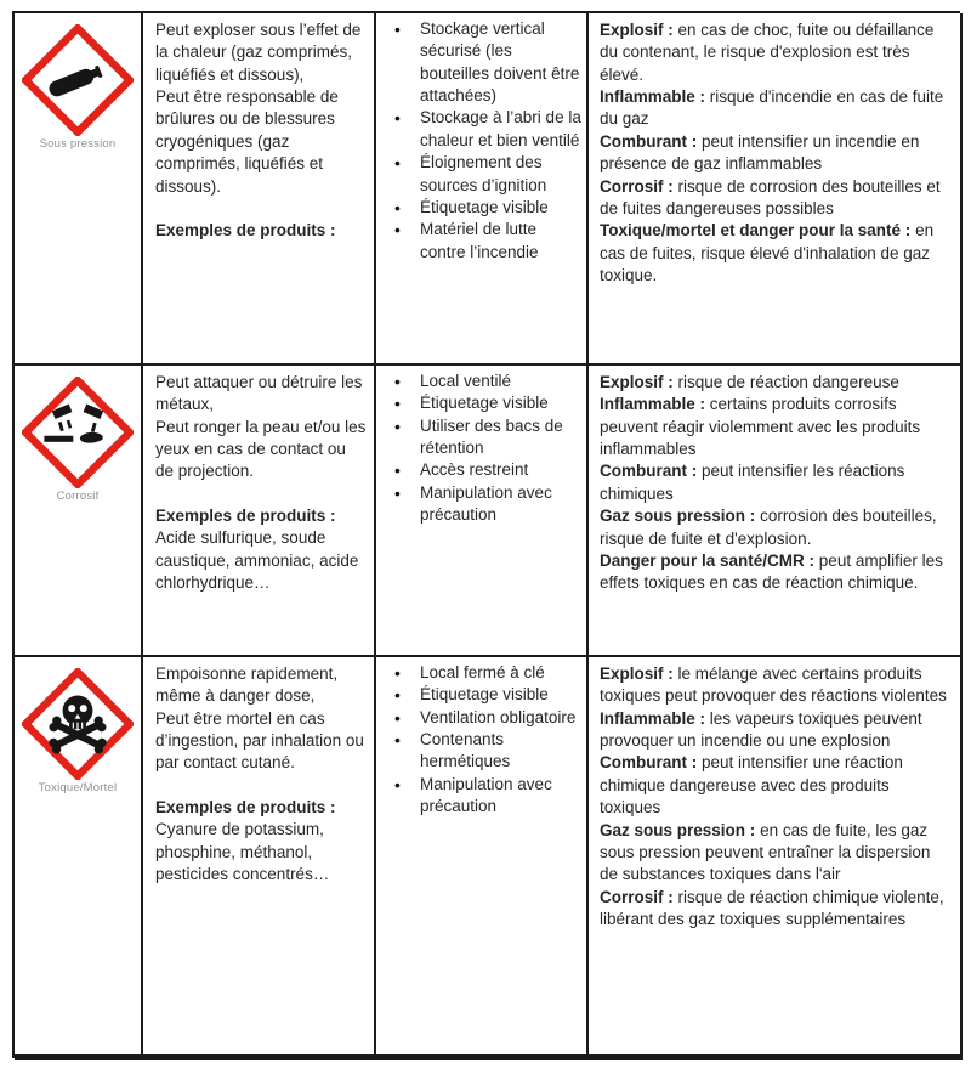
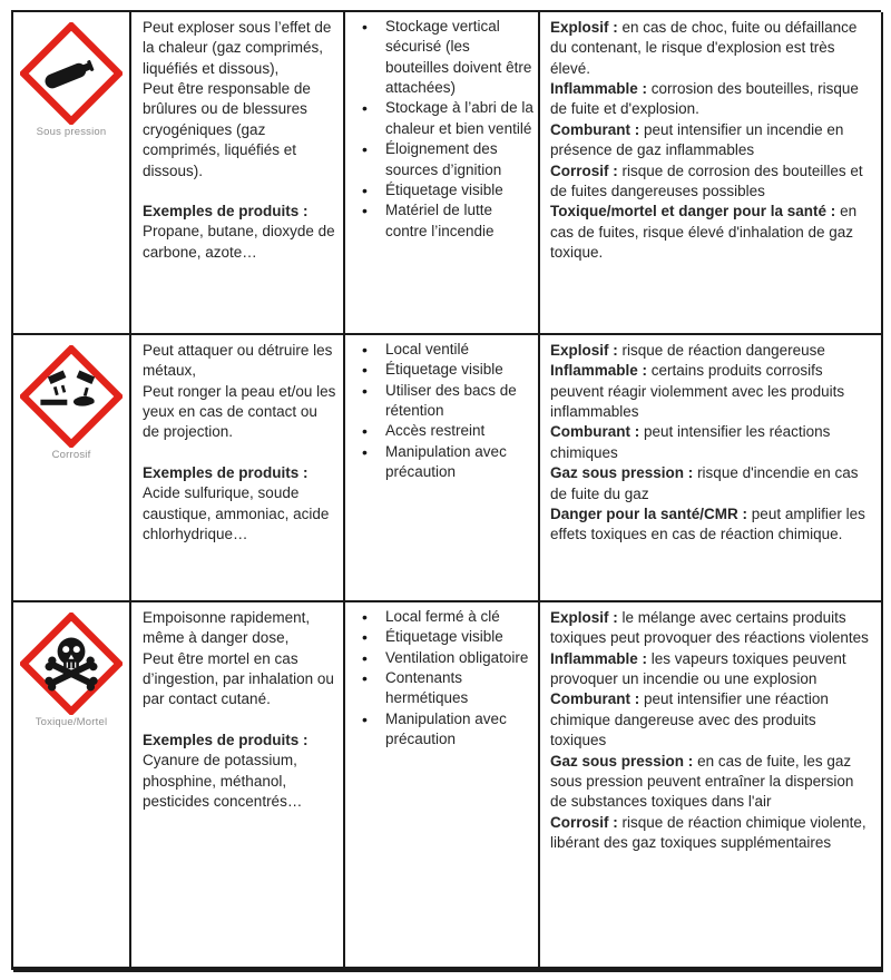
  Sous pression
  Peut exploser sous l’effet de la chaleur (gaz comprimés, liquéfiés et dissous),
  Peut être responsable de brûlures ou de blessures cryogéniques (gaz comprimés, liquéfiés et dissous).
  Exemples de produits :
+ Propane, butane, dioxyde de carbone, azote…
  Stockage vertical sécurisé (les bouteilles doivent être attachées)
  Stockage à l’abri de la chaleur et bien ventilé
  Éloignement des sources d’ignition
  Étiquetage visible
  Matériel de lutte contre l’incendie
  Explosif : en cas de choc, fuite ou défaillance du contenant, le risque d'explosion est très élevé.
- Inflammable : risque d'incendie en cas de fuite du gaz
+ Inflammable : corrosion des bouteilles, risque de fuite et d'explosion.
  Comburant : peut intensifier un incendie en présence de gaz inflammables
  Corrosif : risque de corrosion des bouteilles et de fuites dangereuses possibles
  Toxique/mortel et danger pour la santé : en cas de fuites, risque élevé d'inhalation de gaz toxique.
  Corrosif
  Peut attaquer ou détruire les métaux,
  Peut ronger la peau et/ou les yeux en cas de contact ou de projection.
  Exemples de produits :
  Acide sulfurique, soude caustique, ammoniac, acide chlorhydrique…
  Local ventilé
  Étiquetage visible
  Utiliser des bacs de rétention
  Accès restreint
  Manipulation avec précaution
  Explosif : risque de réaction dangereuse
  Inflammable : certains produits corrosifs peuvent réagir violemment avec les produits inflammables
  Comburant : peut intensifier les réactions chimiques
- Gaz sous pression : corrosion des bouteilles, risque de fuite et d'explosion.
+ Gaz sous pression : risque d'incendie en cas de fuite du gaz
  Danger pour la santé/CMR : peut amplifier les effets toxiques en cas de réaction chimique.
  Toxique/Mortel
  Empoisonne rapidement, même à danger dose,
  Peut être mortel en cas d’ingestion, par inhalation ou par contact cutané.
  Exemples de produits :
  Cyanure de potassium, phosphine, méthanol, pesticides concentrés…
  Local fermé à clé
  Étiquetage visible
  Ventilation obligatoire
  Contenants hermétiques
  Manipulation avec précaution
  Explosif : le mélange avec certains produits toxiques peut provoquer des réactions violentes
  Inflammable : les vapeurs toxiques peuvent provoquer un incendie ou une explosion
  Comburant : peut intensifier une réaction chimique dangereuse avec des produits toxiques
  Gaz sous pression : en cas de fuite, les gaz sous pression peuvent entraîner la dispersion de substances toxiques dans l'air
  Corrosif : risque de réaction chimique violente, libérant des gaz toxiques supplémentaires
